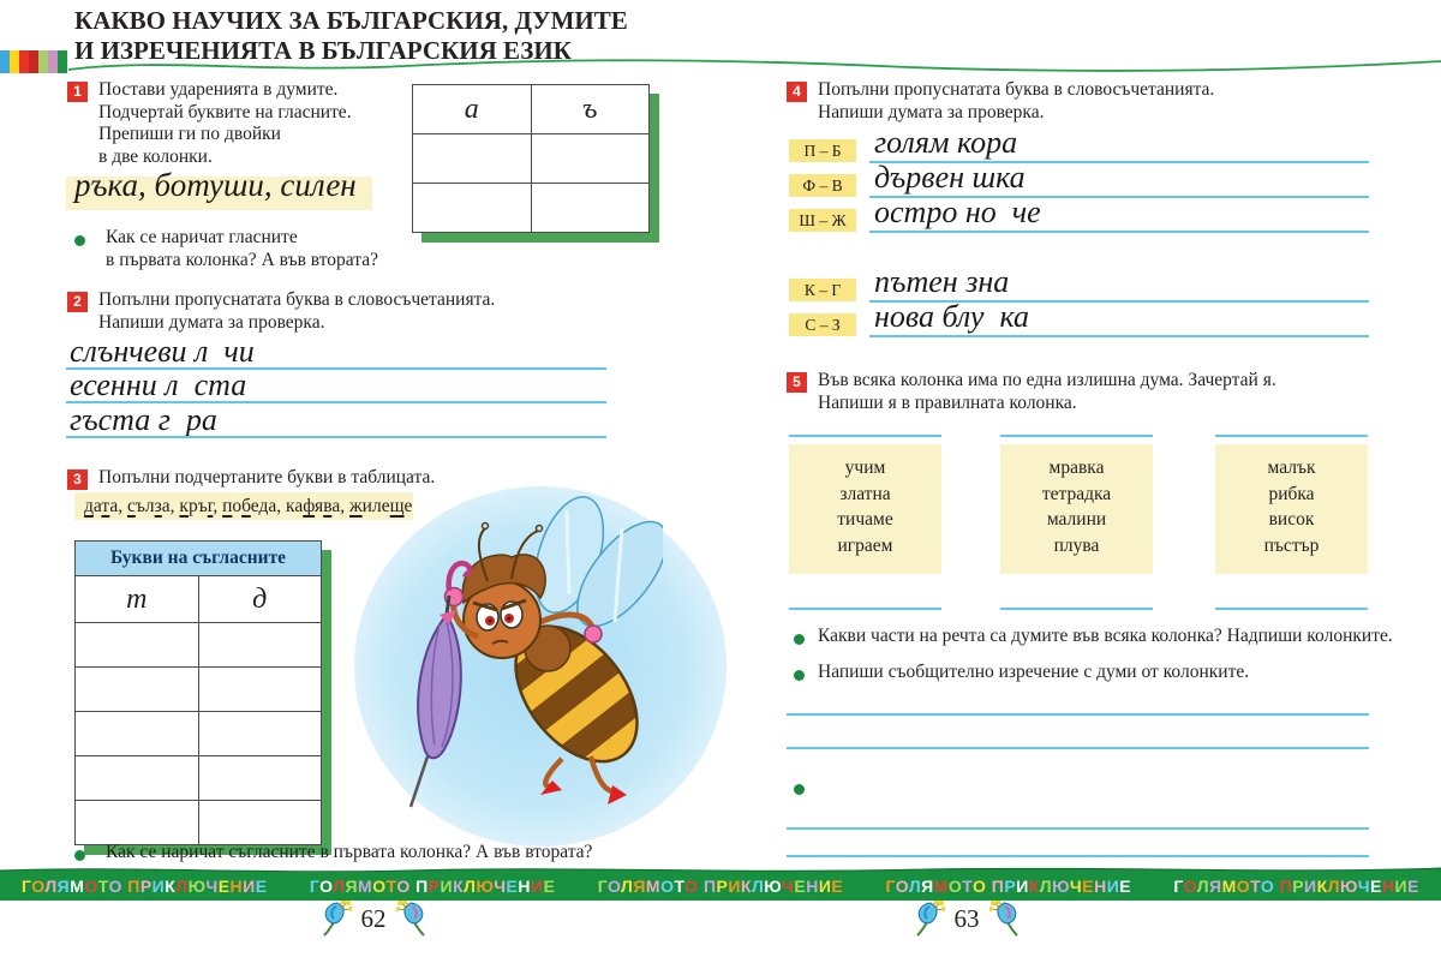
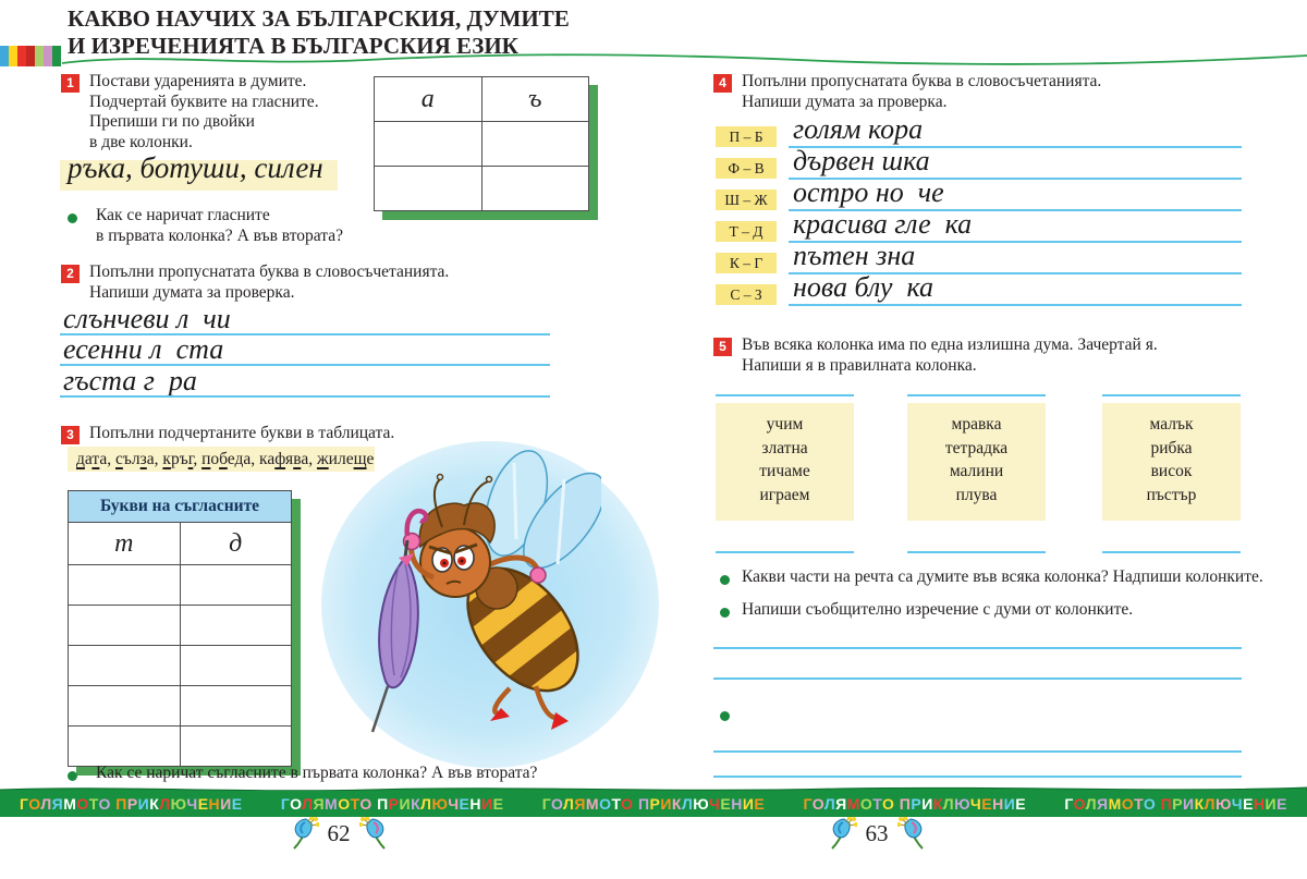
  КАКВО НАУЧИХ ЗА БЪЛГАРСКИЯ, ДУМИТЕ
  И ИЗРЕЧЕНИЯТА В БЪЛГАРСКИЯ ЕЗИК
  1
  Постави ударенията в думите.
  Подчертай буквите на гласните.
  Препиши ги по двойки
  в две колонки.
  ръка, ботуши, силен
  а	ъ
  Как се наричат гласните
  в първата колонка? А във втората?
  2
  Попълни пропуснатата буква в словосъчетанията.
  Напиши думата за проверка.
  слънчеви л чи
  есенни л ста
  гъста г ра
  3
  Попълни подчертаните букви в таблицата.
  дата, сълза, кръг, победа, кафява, жилеще
  Букви на съгласните
  т	д
  Как се наричат съгласните в първата колонка? А във втората?
  4
  Попълни пропуснатата буква в словосъчетанията.
  Напиши думата за проверка.
  П – Б
  голям кора
  Ф – В
  дървен шка
  Ш – Ж
  остро но че
+ Т – Д
+ красива гле ка
  К – Г
  пътен зна
  С – З
  нова блу ка
  5
  Във всяка колонка има по една излишна дума. Зачертай я.
  Напиши я в правилната колонка.
  учим
  златна
  тичаме
  играем
  мравка
  тетрадка
  малини
  плува
  малък
  рибка
  висок
  пъстър
  Какви части на речта са думите във всяка колонка? Надпиши колонките.
  Напиши съобщително изречение с думи от колонките.
  ГОЛЯМОТО ПРИКЛЮЧЕНИЕ
  ГОЛЯМОТО ПРИКЛЮЧЕНИЕ
  ГОЛЯМОТО ПРИКЛЮЧЕНИЕ
  ГОЛЯМОТО ПРИКЛЮЧЕНИЕ
  ГОЛЯМОТО ПРИКЛЮЧЕНИЕ
  62
  63
